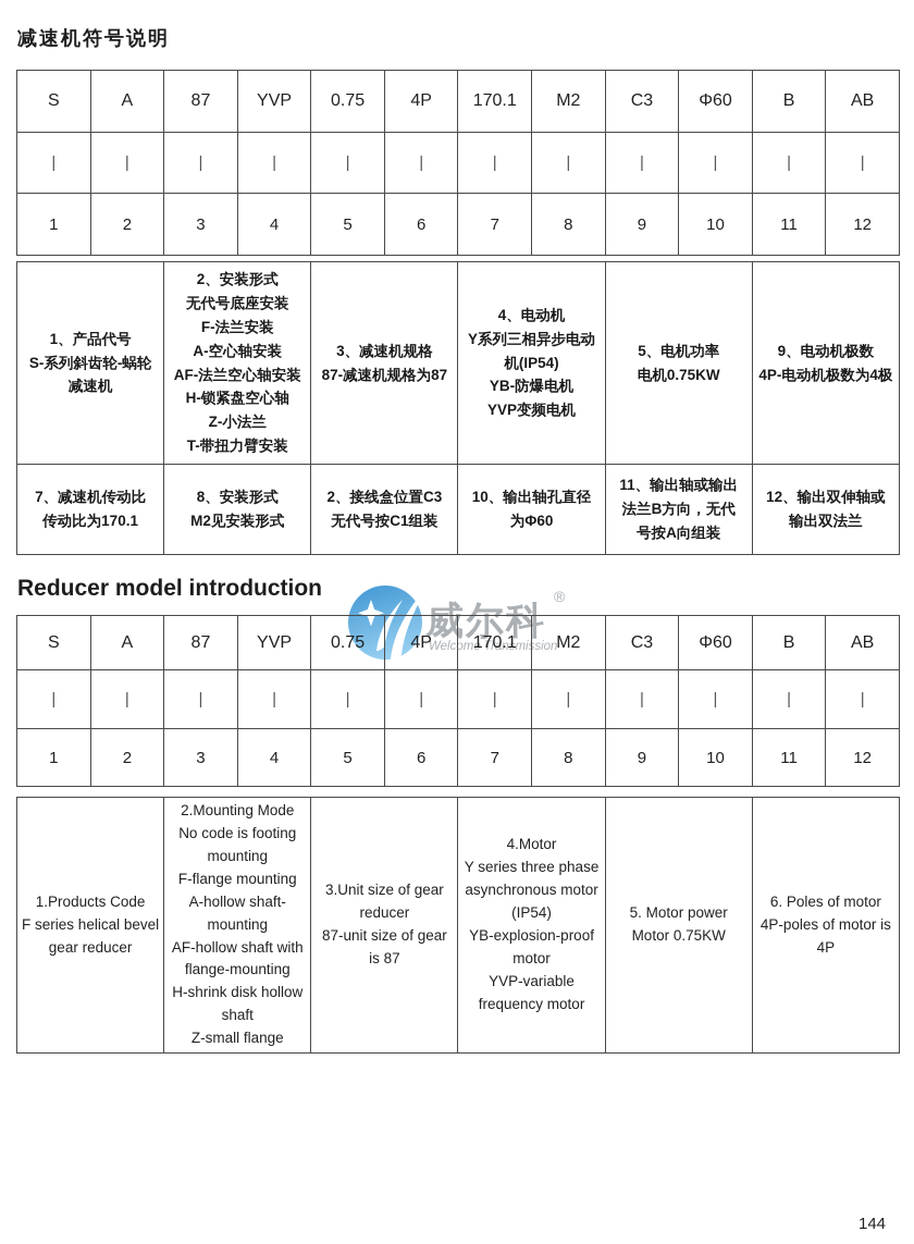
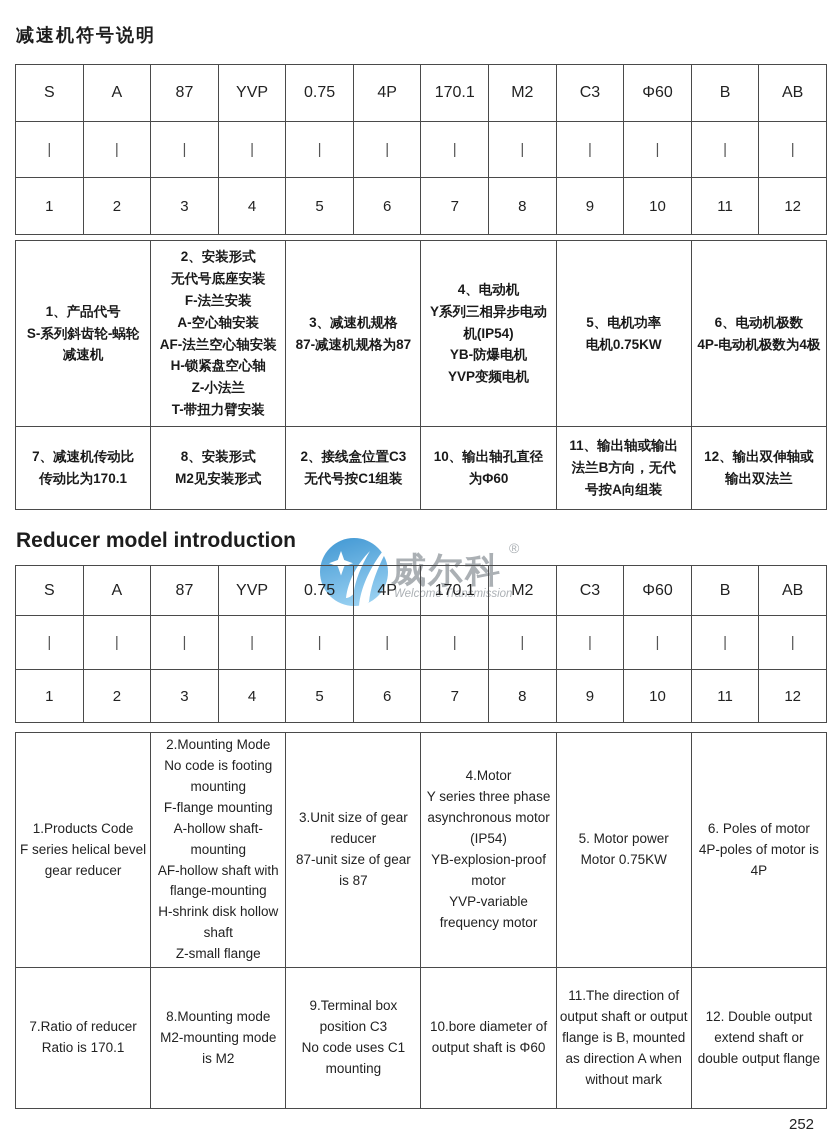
  减速机符号说明
  S	A	87	YVP	0.75	4P	170.1	M2	C3	Φ60	B	AB
  |	|	|	|	|	|	|	|	|	|	|	|
  1	2	3	4	5	6	7	8	9	10	11	12
- 1、产品代号 S-系列斜齿轮-蜗轮 减速机	2、安装形式 无代号底座安装 F-法兰安装 A-空心轴安装 AF-法兰空心轴安装 H-锁紧盘空心轴 Z-小法兰 T-带扭力臂安装	3、减速机规格 87-减速机规格为87	4、电动机 Y系列三相异步电动 机(IP54) YB-防爆电机 YVP变频电机	5、电机功率 电机0.75KW	9、电动机极数 4P-电动机极数为4极
+ 1、产品代号 S-系列斜齿轮-蜗轮 减速机	2、安装形式 无代号底座安装 F-法兰安装 A-空心轴安装 AF-法兰空心轴安装 H-锁紧盘空心轴 Z-小法兰 T-带扭力臂安装	3、减速机规格 87-减速机规格为87	4、电动机 Y系列三相异步电动 机(IP54) YB-防爆电机 YVP变频电机	5、电机功率 电机0.75KW	6、电动机极数 4P-电动机极数为4极
  7、减速机传动比 传动比为170.1	8、安装形式 M2见安装形式	2、接线盒位置C3 无代号按C1组装	10、输出轴孔直径 为Φ60	11、输出轴或输出 法兰B方向，无代 号按A向组装	12、输出双伸轴或 输出双法兰
  威尔科
  ®
  Welcome Transmission
  Reducer model introduction
  S	A	87	YVP	0.75	4P	170.1	M2	C3	Φ60	B	AB
  |	|	|	|	|	|	|	|	|	|	|	|
  1	2	3	4	5	6	7	8	9	10	11	12
  1.Products Code F series helical bevel gear reducer	2.Mounting Mode No code is footing mounting F-flange mounting A-hollow shaft- mounting AF-hollow shaft with flange-mounting H-shrink disk hollow shaft Z-small flange	3.Unit size of gear reducer 87-unit size of gear is 87	4.Motor Y series three phase asynchronous motor (IP54) YB-explosion-proof motor YVP-variable frequency motor	5. Motor power Motor 0.75KW	6. Poles of motor 4P-poles of motor is 4P
+ 7.Ratio of reducer Ratio is 170.1	8.Mounting mode M2-mounting mode is M2	9.Terminal box position C3 No code uses C1 mounting	10.bore diameter of output shaft is Φ60	11.The direction of output shaft or output flange is B, mounted as direction A when without mark	12. Double output extend shaft or double output flange
- 144
+ 252
